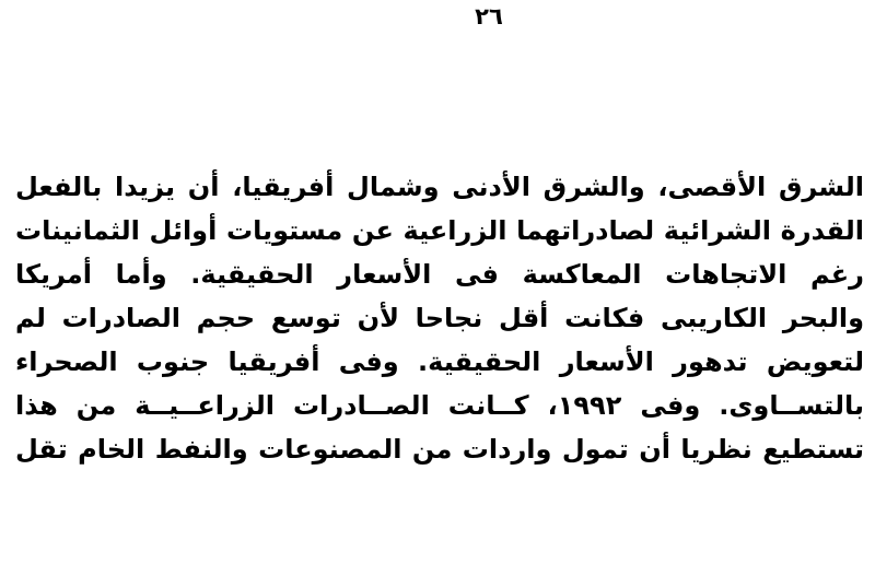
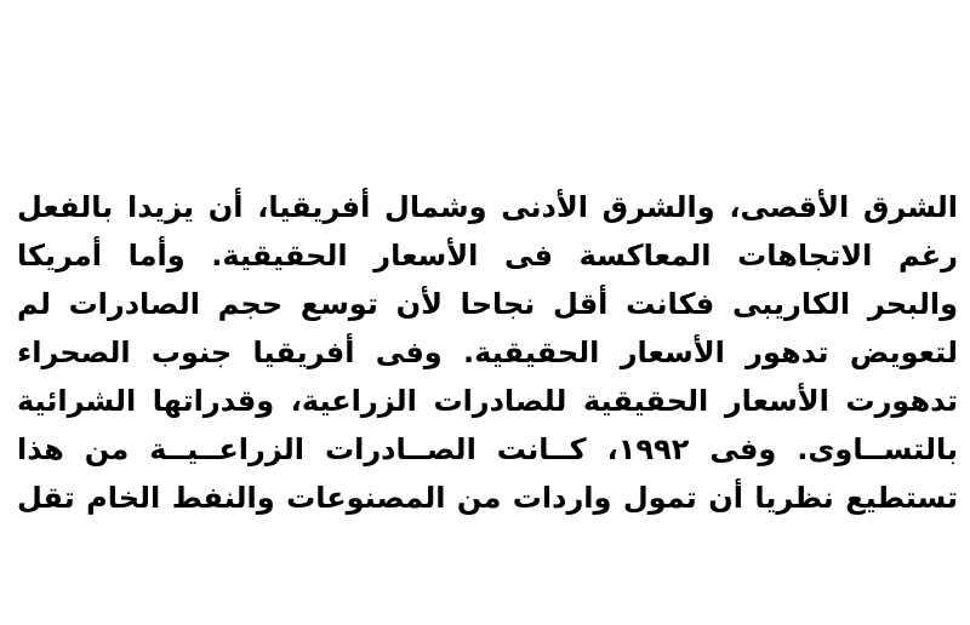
- ٢٦
  الشرق الأقصى، والشرق الأدنى وشمال أفريقيا، أن يزيدا بالفعل
- القدرة الشرائية لصادراتهما الزراعية عن مستويات أوائل الثمانينات
  رغم الاتجاهات المعاكسة فى الأسعار الحقيقية. وأما أمريكا
  والبحر الكاريبى فكانت أقل نجاحا لأن توسع حجم الصادرات لم
  لتعويض تدهور الأسعار الحقيقية. وفى أفريقيا جنوب الصحراء
+ تدهورت الأسعار الحقيقية للصادرات الزراعية، وقدراتها الشرائية
  بالتســاوى. وفى ١٩٩٢، كــانت الصــادرات الزراعــيــة من هذا
  تستطيع نظريا أن تمول واردات من المصنوعات والنفط الخام تقل
